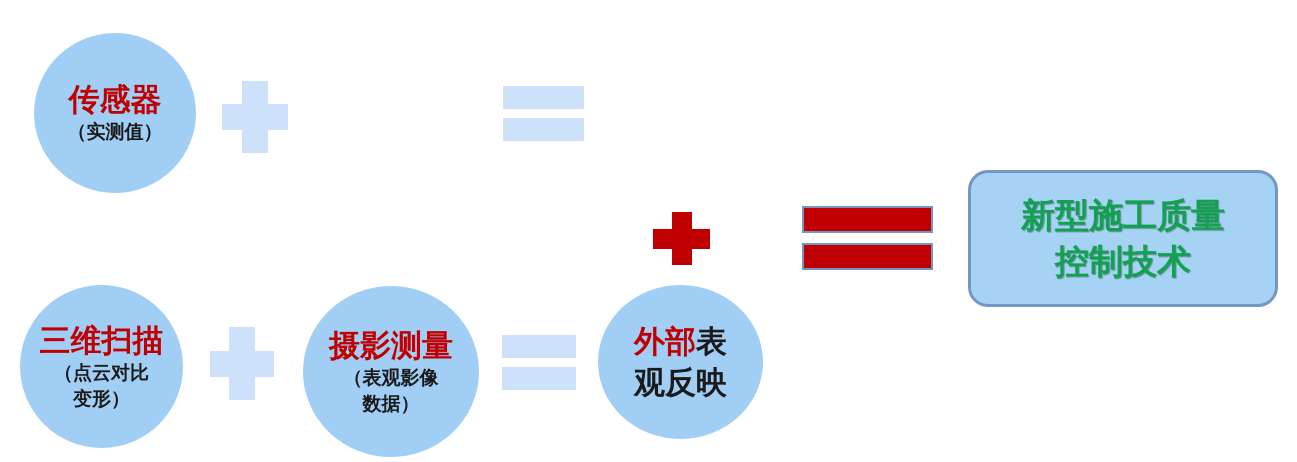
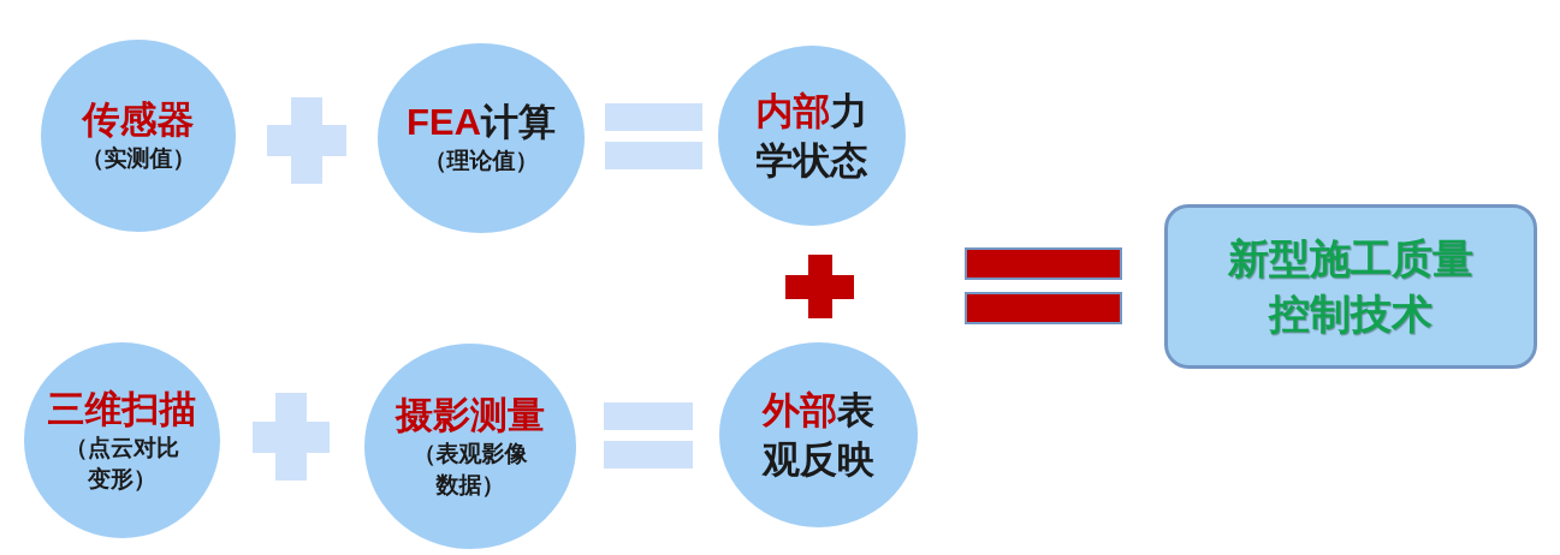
  传感器
  （实测值）
+ FEA计算
+ （理论值）
+ 内部力
+ 学状态
  新型施工质量
  控制技术
  三维扫描
  （点云对比
  变形）
  摄影测量
  （表观影像
  数据）
  外部表
  观反映
